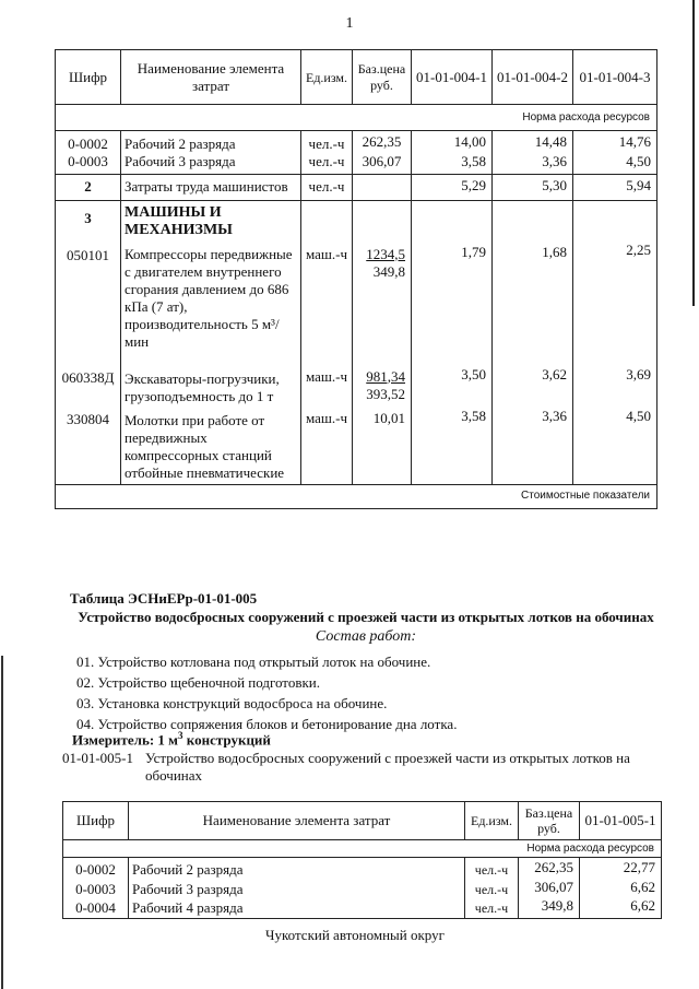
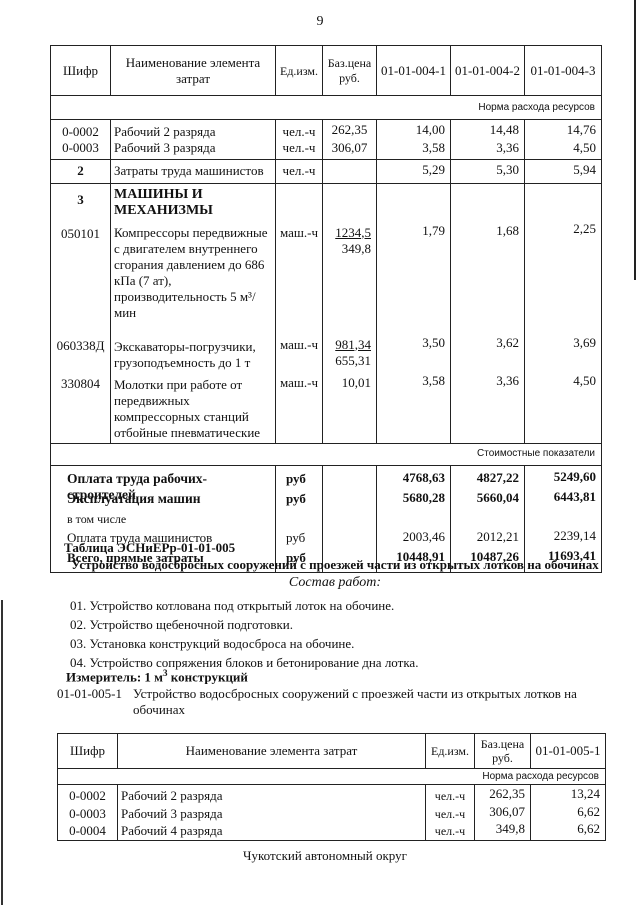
- 1
+ 9
  Шифр	Наименование элемента затрат	Ед.изм.	Баз.цена руб.	01-01-004-1	01-01-004-2	01-01-004-3
  Норма расхода ресурсов
  0-0002	Рабочий 2 разряда	чел.-ч	262,35	14,00	14,48	14,76
  0-0003	Рабочий 3 разряда	чел.-ч	306,07	3,58	3,36	4,50
  2	Затраты труда машинистов	чел.-ч		5,29	5,30	5,94
- 3 050101 060338Д 330804	МАШИНЫ И МЕХАНИЗМЫ Компрессоры передвижные с двигателем внутреннего сгорания давлением до 686 кПа (7 ат), производительность 5 м³/мин Экскаваторы-погрузчики, грузоподъемность до 1 т Молотки при работе от передвижных компрессорных станций отбойные пневматические	маш.-ч маш.-ч маш.-ч	1234,5 349,8 981,34 393,52 10,01	1,79 3,50 3,58	1,68 3,62 3,36	2,25 3,69 4,50
+ 3 050101 060338Д 330804	МАШИНЫ И МЕХАНИЗМЫ Компрессоры передвижные с двигателем внутреннего сгорания давлением до 686 кПа (7 ат), производительность 5 м³/мин Экскаваторы-погрузчики, грузоподъемность до 1 т Молотки при работе от передвижных компрессорных станций отбойные пневматические	маш.-ч маш.-ч маш.-ч	1234,5 349,8 981,34 655,31 10,01	1,79 3,50 3,58	1,68 3,62 3,36	2,25 3,69 4,50
  Стоимостные показатели
+ Оплата труда рабочих-строителей Эксплуатация машин в том числе Оплата труда машинистов Всего, прямые затраты	руб руб руб руб		4768,63 5680,28 2003,46 10448,91	4827,22 5660,04 2012,21 10487,26	5249,60 6443,81 2239,14 11693,41
  Таблица ЭСНиЕРр-01-01-005
  Устройство водосбросных сооружений с проезжей части из открытых лотков на обочинах
  Состав работ:
  01. Устройство котлована под открытый лоток на обочине.
  02. Устройство щебеночной подготовки.
  03. Установка конструкций водосброса на обочине.
  04. Устройство сопряжения блоков и бетонирование дна лотка.
  Измеритель: 1 м3 конструкций
  01-01-005-1
  Устройство водосбросных сооружений с проезжей части из открытых лотков на обочинах
  Шифр	Наименование элемента затрат	Ед.изм.	Баз.цена руб.	01-01-005-1
  Норма расхода ресурсов
- 0-0002 0-0003 0-0004	Рабочий 2 разряда Рабочий 3 разряда Рабочий 4 разряда	чел.-ч чел.-ч чел.-ч	262,35 306,07 349,8	22,77 6,62 6,62
+ 0-0002 0-0003 0-0004	Рабочий 2 разряда Рабочий 3 разряда Рабочий 4 разряда	чел.-ч чел.-ч чел.-ч	262,35 306,07 349,8	13,24 6,62 6,62
  Чукотский автономный округ
